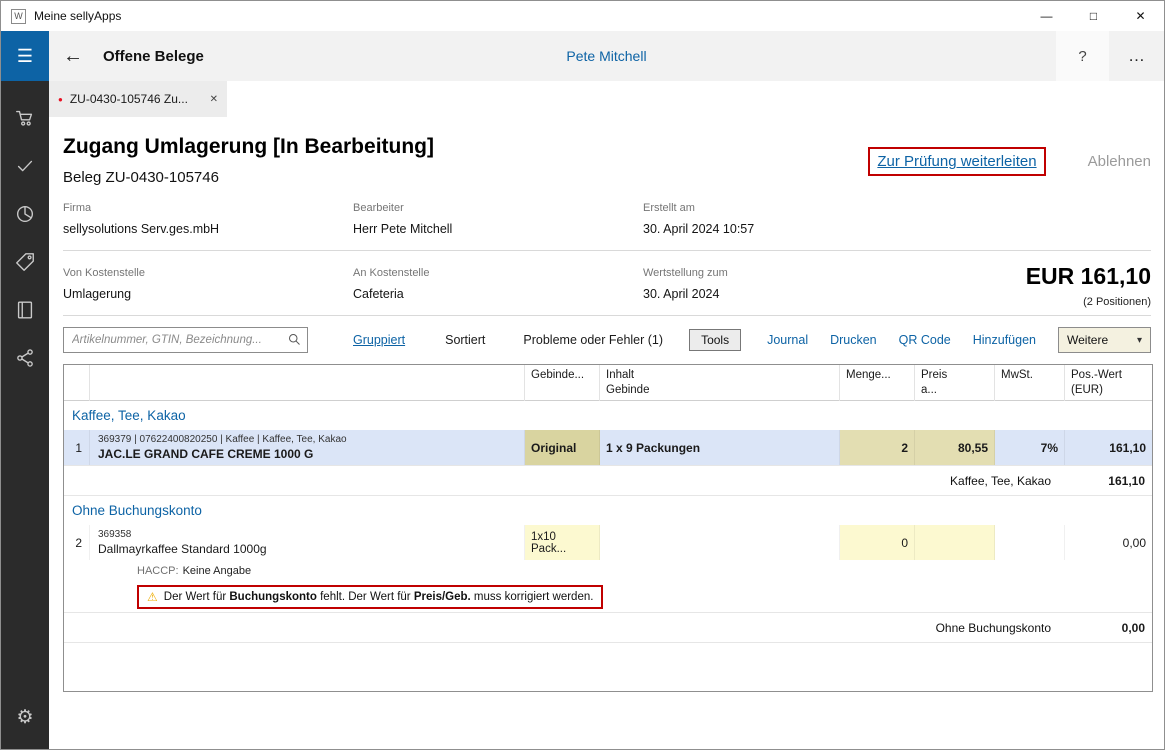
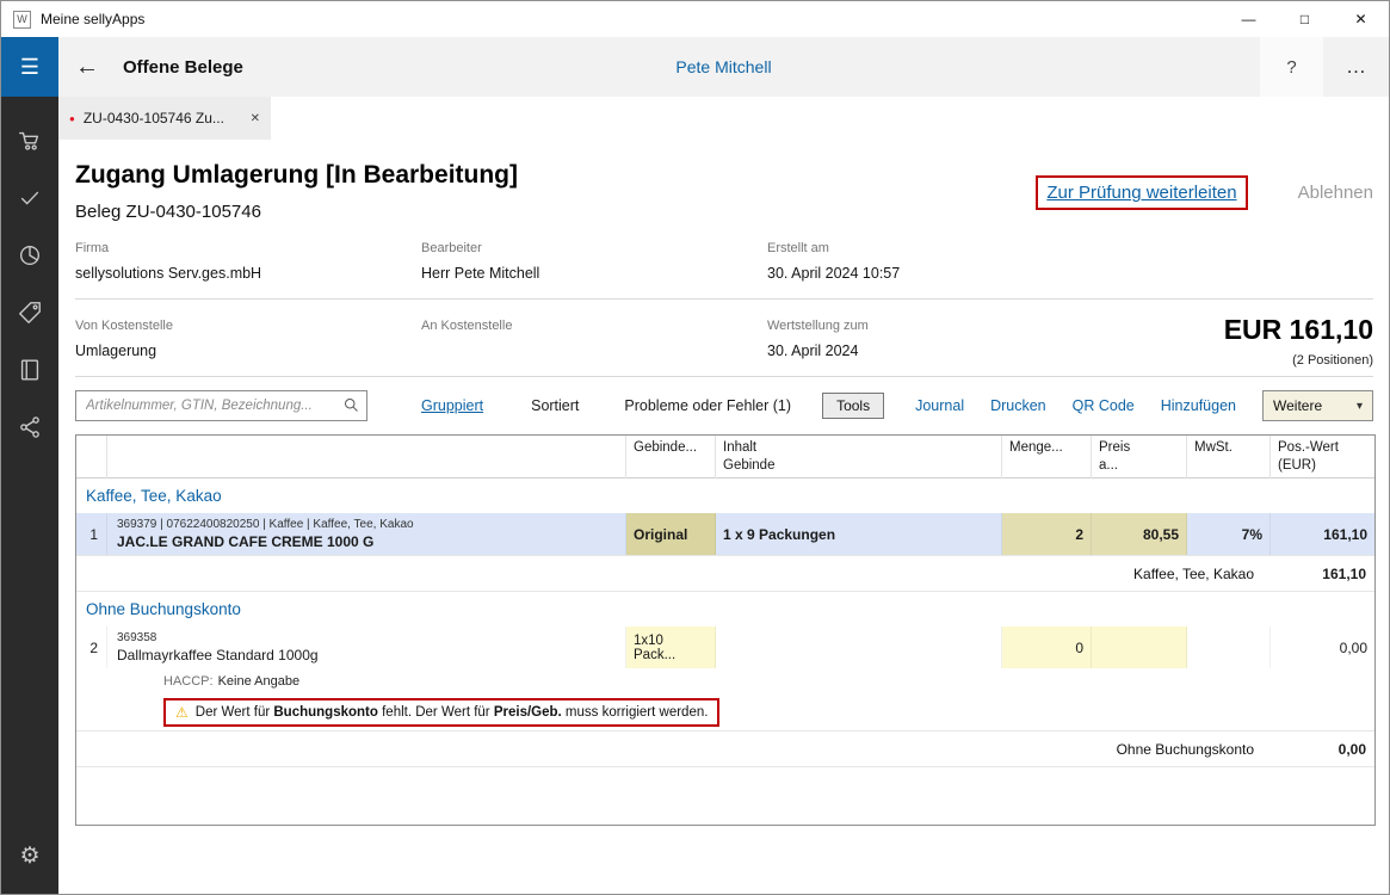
  W
  Meine sellyApps
  —
  □
  ✕
  ☰
  ←
  Offene Belege
  Pete Mitchell
  ?
  …
  ⚙
  ●
  ZU-0430-105746 Zu...
  ✕
  Zugang Umlagerung [In Bearbeitung]
  Beleg ZU-0430-105746
  Zur Prüfung weiterleiten
  Ablehnen
  Firma
  sellysolutions Serv.ges.mbH
  Bearbeiter
  Herr Pete Mitchell
  Erstellt am
  30. April 2024 10:57
  Von Kostenstelle
  Umlagerung
  An Kostenstelle
- Cafeteria
  Wertstellung zum
  30. April 2024
  EUR 161,10
  (2 Positionen)
  Artikelnummer, GTIN, Bezeichnung...
  Gruppiert
  Sortiert
  Probleme oder Fehler (1)
  Tools
  Journal
  Drucken
  QR Code
  Hinzufügen
  Weitere
  ▾
  Gebinde...
  Inhalt
  Gebinde
  Menge...
  Preis
  a...
  MwSt.
  Pos.-Wert
  (EUR)
  Kaffee, Tee, Kakao
  1
  369379 | 07622400820250 | Kaffee | Kaffee, Tee, Kakao
  JAC.LE GRAND CAFE CREME 1000 G
  Original
  1 x 9 Packungen
  2
  80,55
  7%
  161,10
  Kaffee, Tee, Kakao
  161,10
  Ohne Buchungskonto
  2
  369358
  Dallmayrkaffee Standard 1000g
  1x10 Pack...
  0
  0,00
  HACCP:
  Keine Angabe
  ⚠
  Der Wert für Buchungskonto fehlt. Der Wert für Preis/Geb. muss korrigiert werden.
  Ohne Buchungskonto
  0,00
